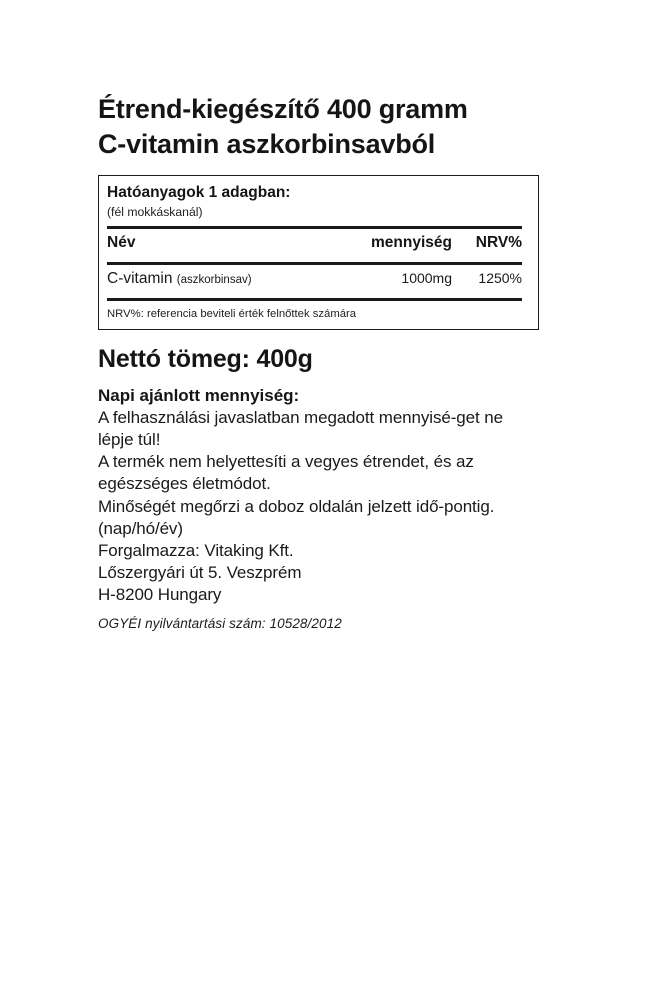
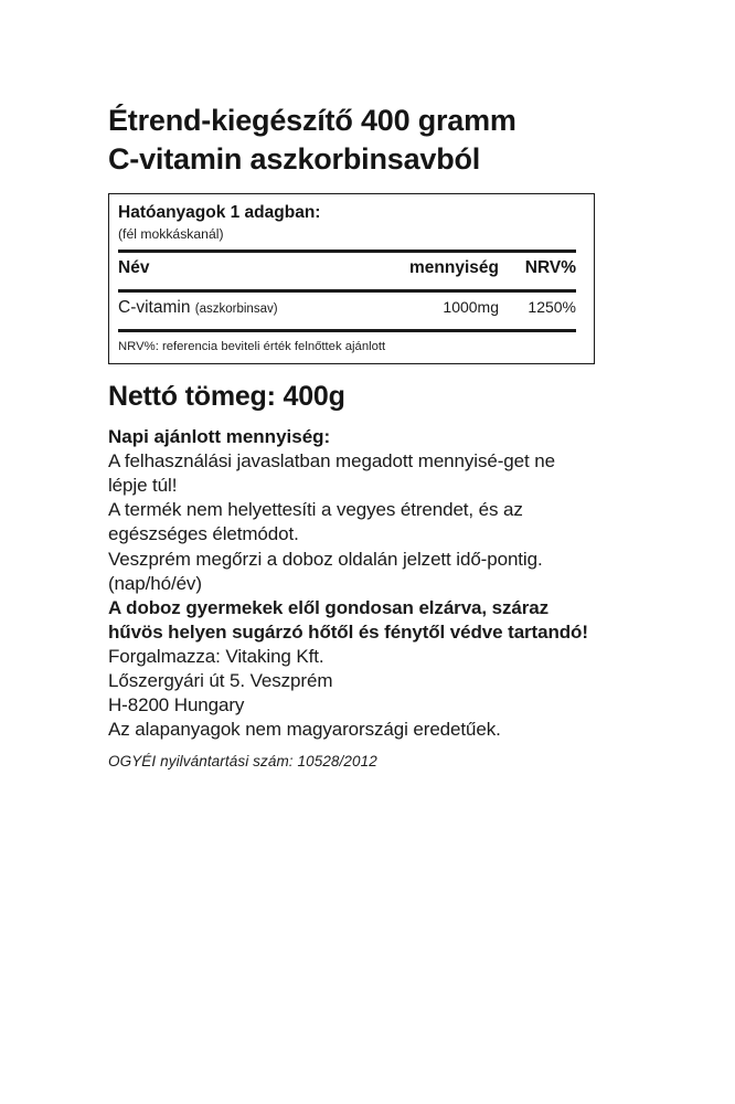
  Étrend-kiegészítő 400 gramm
  C-vitamin aszkorbinsavból
  Hatóanyagok 1 adagban:
  (fél mokkáskanál)
  Név
  mennyiség
  NRV%
  C-vitamin (aszkorbinsav)
  1000mg
  1250%
- NRV%: referencia beviteli érték felnőttek számára
+ NRV%: referencia beviteli érték felnőttek ajánlott
  Nettó tömeg: 400g
  Napi ajánlott mennyiség:
  A felhasználási javaslatban megadott mennyisé-get ne lépje túl!
  A termék nem helyettesíti a vegyes étrendet, és az egészséges életmódot.
- Minőségét megőrzi a doboz oldalán jelzett idő-pontig. (nap/hó/év)
+ Veszprém megőrzi a doboz oldalán jelzett idő-pontig. (nap/hó/év)
+ A doboz gyermekek elől gondosan elzárva, száraz hűvös helyen sugárzó hőtől és fénytől védve tartandó!
  Forgalmazza: Vitaking Kft.
  Lőszergyári út 5. Veszprém
  H-8200 Hungary
+ Az alapanyagok nem magyarországi eredetűek.
  OGYÉI nyilvántartási szám: 10528/2012
